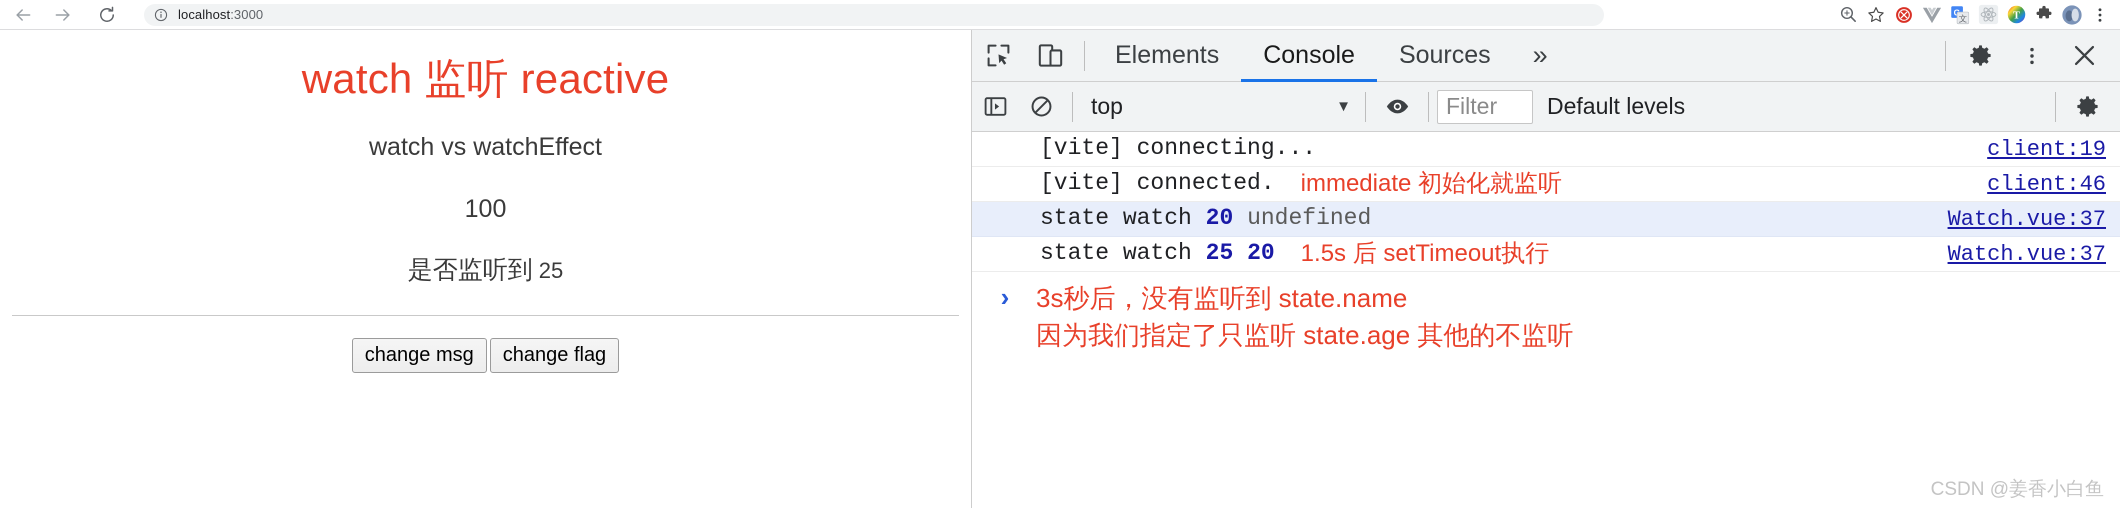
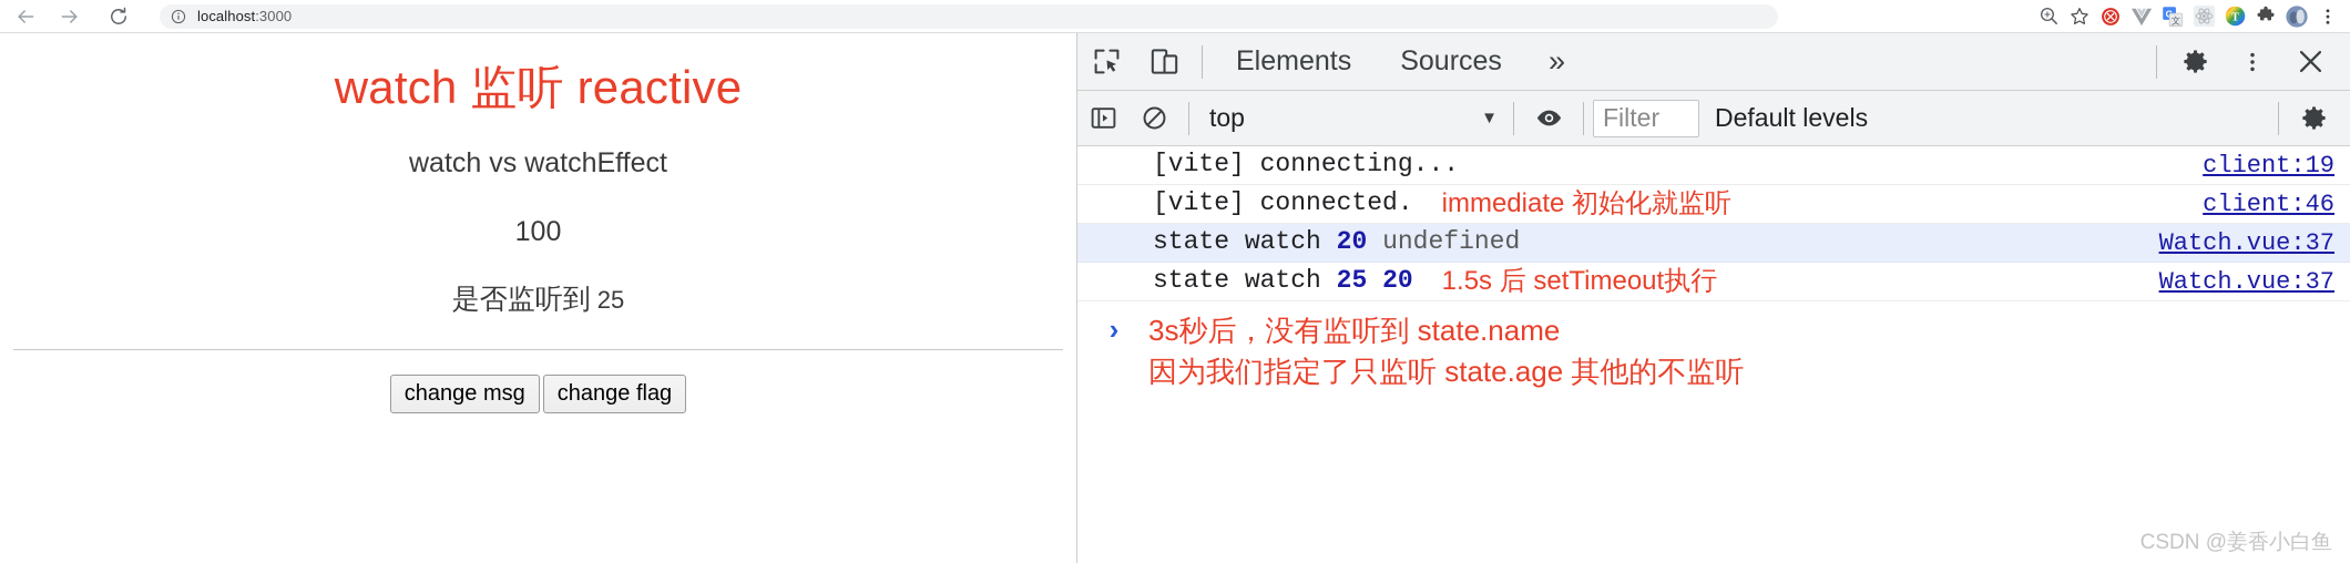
  localhost:3000
  G
  文
  T
  watch 监听 reactive
  watch vs watchEffect
  100
  是否监听到 25
  change msg
  change flag
  Elements
- Console
  Sources
  »
  top
  ▼
  Filter
  Default levels
  [vite] connecting...
  client:19
  [vite] connected.
  immediate 初始化就监听
  client:46
  state watch 20 undefined
  Watch.vue:37
  state watch 25 20
  1.5s 后 setTimeout执行
  Watch.vue:37
  ›
  3s秒后，没有监听到 state.name
  因为我们指定了只监听 state.age 其他的不监听
  CSDN @姜香小白鱼
